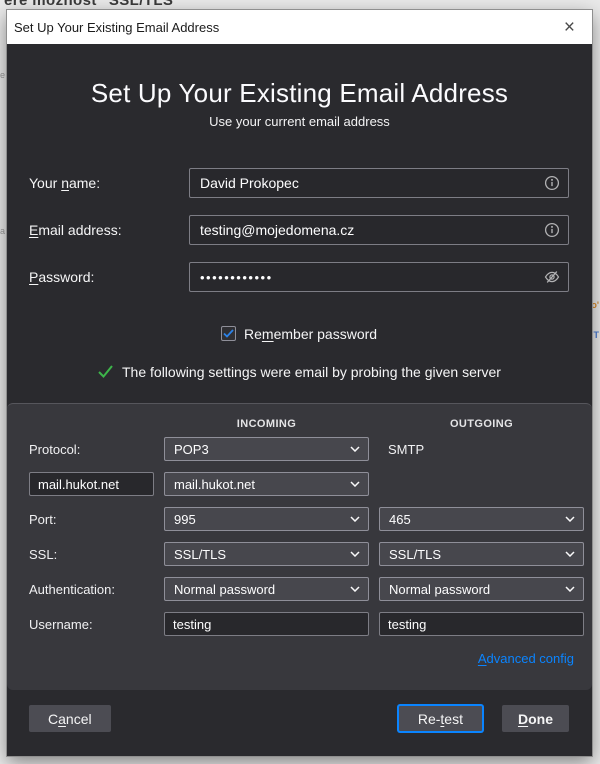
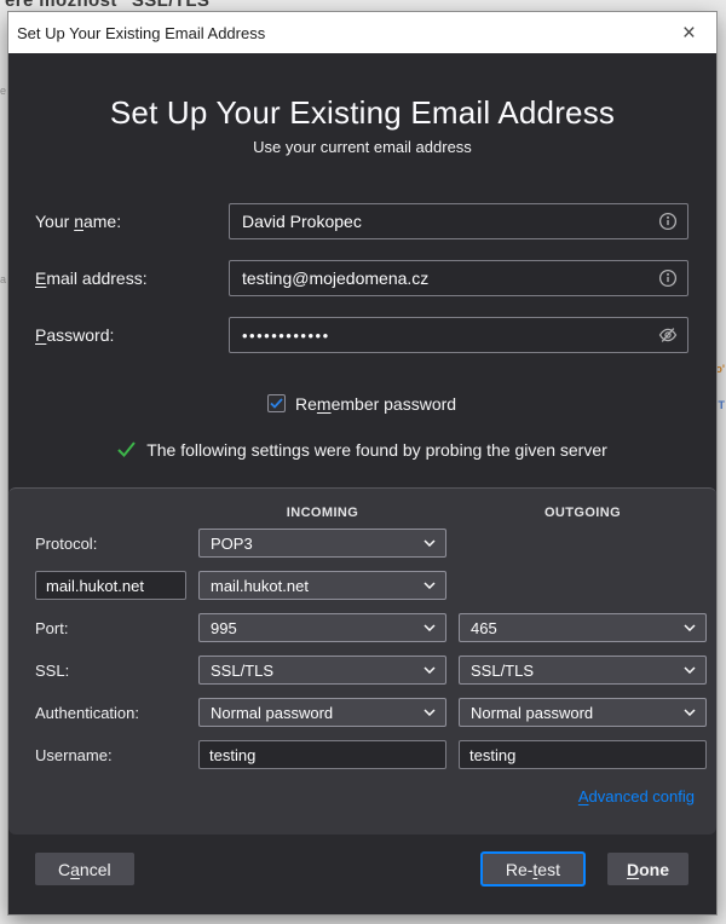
  ere možnost "SSL/TLS"
  e
  a
  o'
  T
  Set Up Your Existing Email Address
  ×
  Set Up Your Existing Email Address
  Use your current email address
  Your name:
  David Prokopec
  Email address:
  testing@mojedomena.cz
  Password:
  ••••••••••••
  Remember password
- The following settings were email by probing the given server
+ The following settings were found by probing the given server
  INCOMING
  OUTGOING
  Protocol:
  POP3
- SMTP
  mail.hukot.net
  mail.hukot.net
  Port:
  995
  465
  SSL:
  SSL/TLS
  SSL/TLS
  Authentication:
  Normal password
  Normal password
  Username:
  testing
  testing
  Advanced config
  Cancel
  Re-test
  Done
